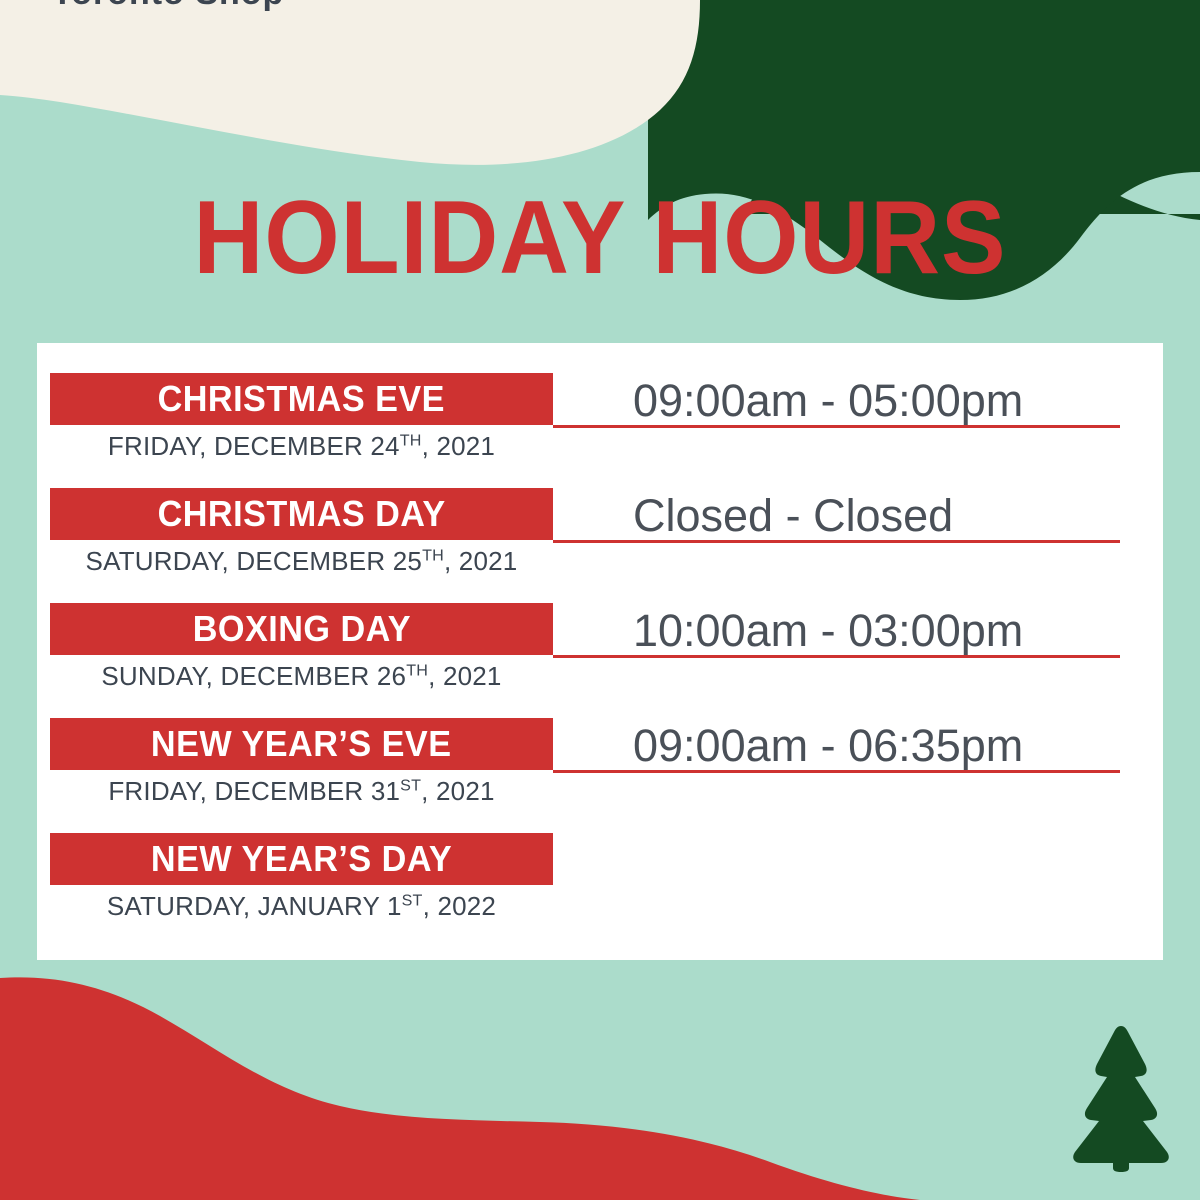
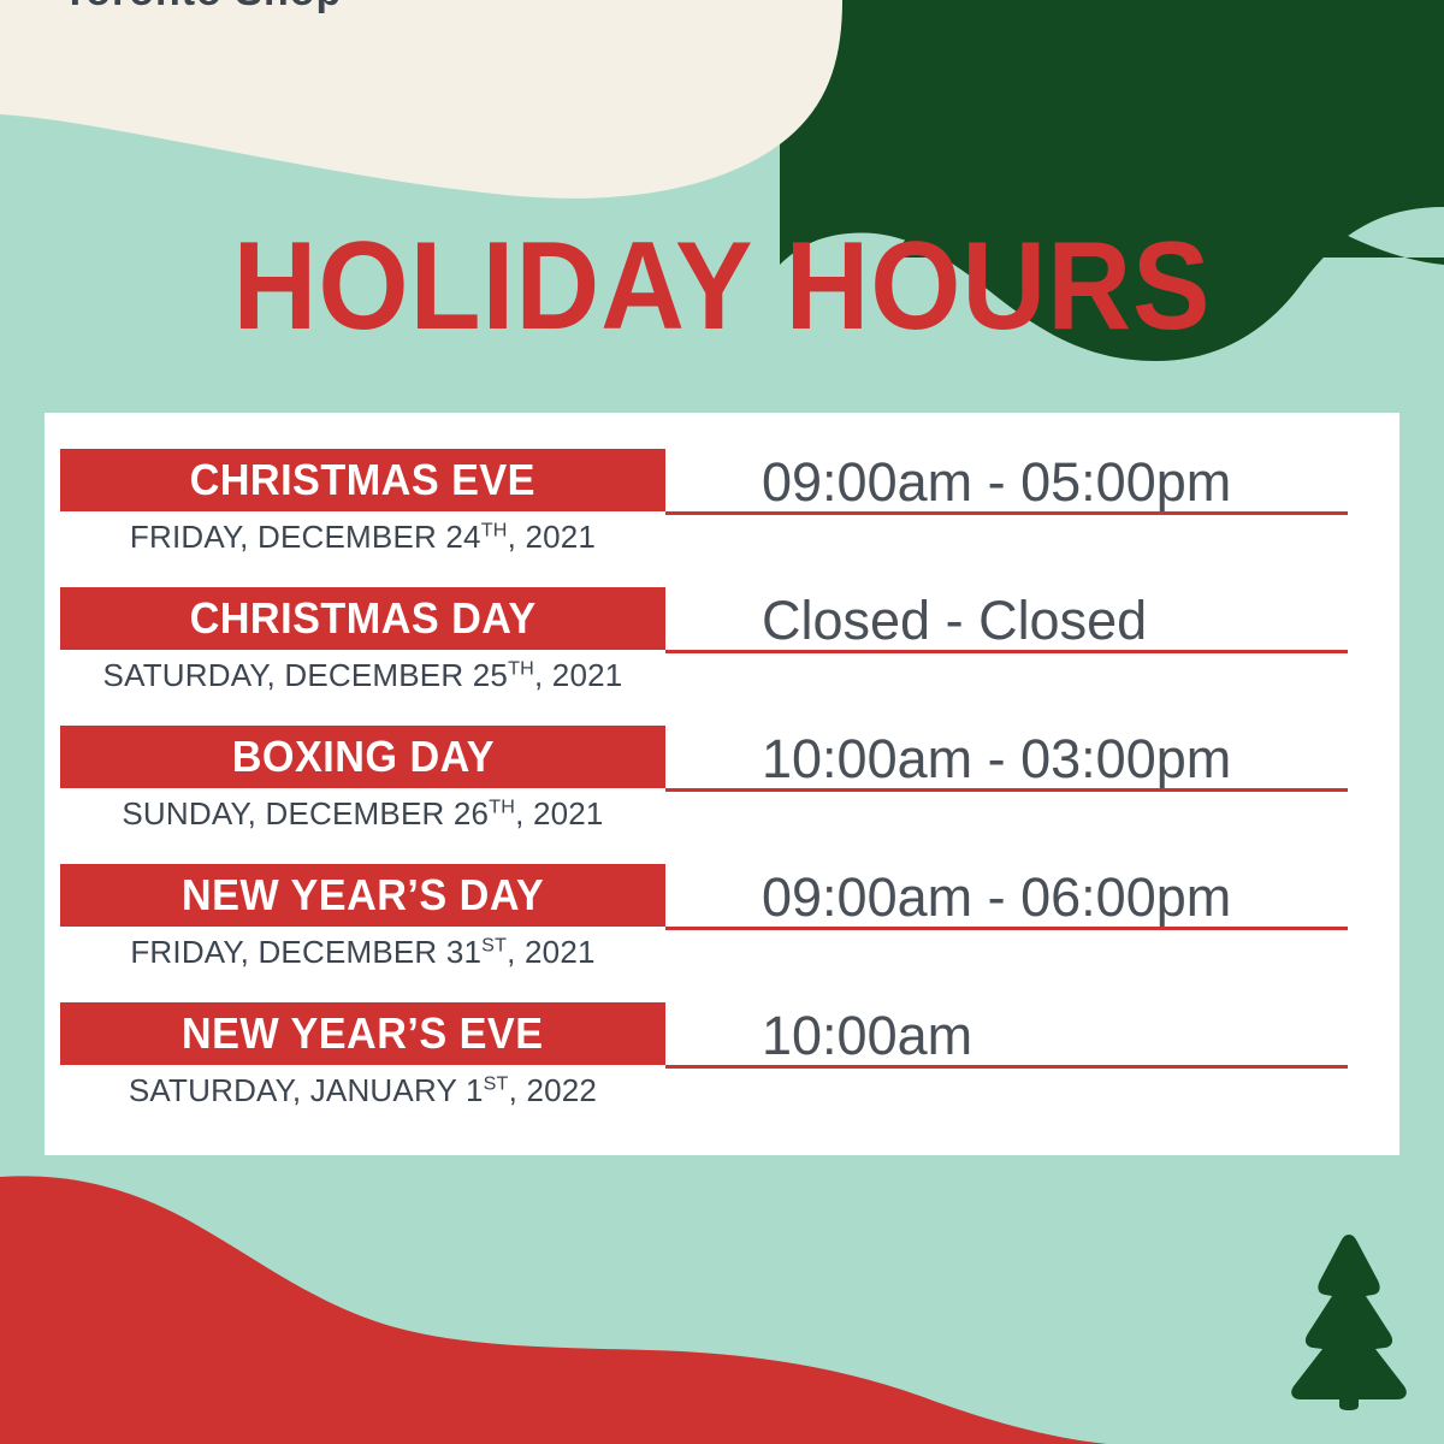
  HOLIDAY HOURS
  CHRISTMAS EVE
  09:00am - 05:00pm
  FRIDAY, DECEMBER 24TH, 2021
  CHRISTMAS DAY
  Closed - Closed
  SATURDAY, DECEMBER 25TH, 2021
  BOXING DAY
  10:00am - 03:00pm
  SUNDAY, DECEMBER 26TH, 2021
- NEW YEAR’S EVE
+ NEW YEAR’S DAY
- 09:00am - 06:35pm
+ 09:00am - 06:00pm
  FRIDAY, DECEMBER 31ST, 2021
- NEW YEAR’S DAY
+ NEW YEAR’S EVE
+ 10:00am
  SATURDAY, JANUARY 1ST, 2022
